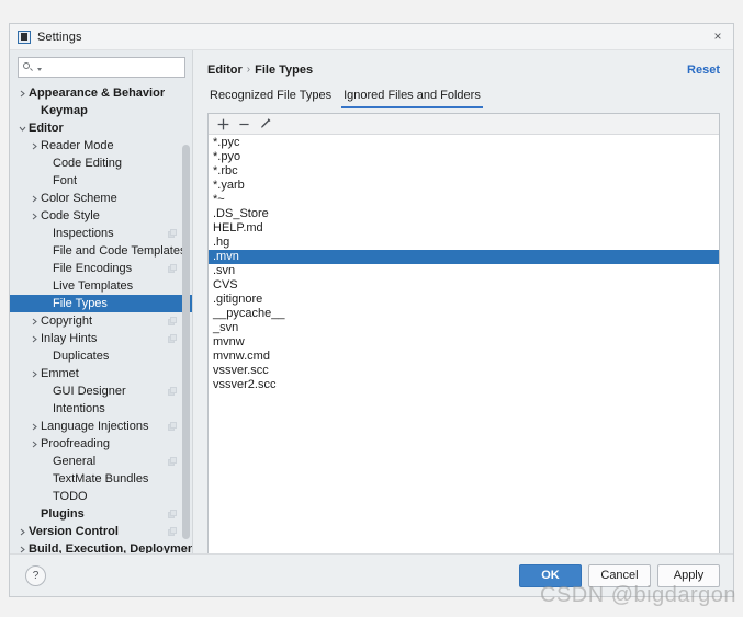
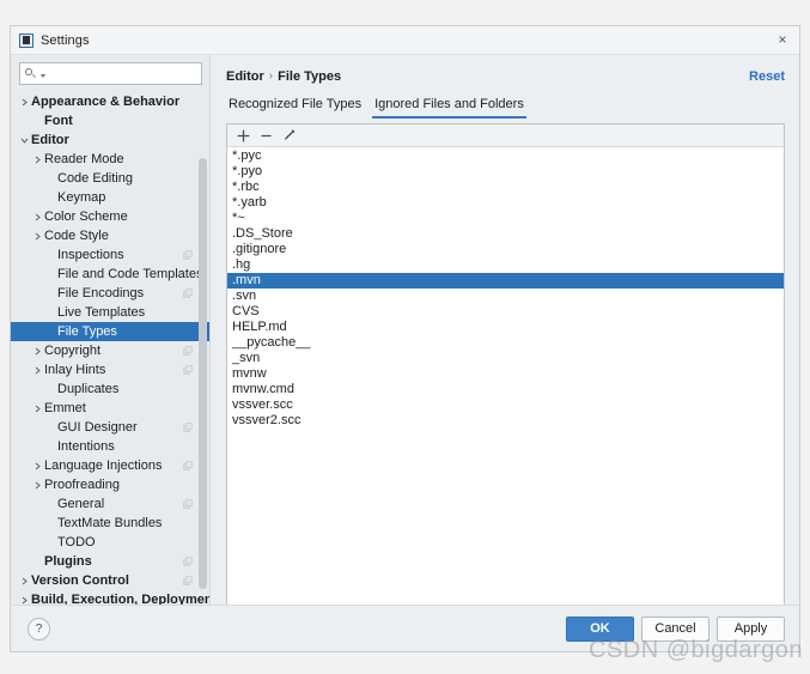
  Settings
  ×
  Appearance & Behavior
- Keymap
+ Font
  Editor
  Reader Mode
  Code Editing
- Font
+ Keymap
  Color Scheme
  Code Style
  Inspections
  File and Code Template
  File Encodings
  Live Templates
  File Types
  Copyright
  Inlay Hints
  Duplicates
  Emmet
  GUI Designer
  Intentions
  Language Injections
  Proofreading
  General
  TextMate Bundles
  TODO
  Plugins
  Version Control
  Build, Execution, Deploymen
  Editor
  ›
  File Types
  Reset
  Recognized File Types
  Ignored Files and Folders
  *.pyc
  *.pyo
  *.rbc
  *.yarb
  *~
  .DS_Store
- HELP.md
+ .gitignore
  .hg
  .mvn
  .svn
  CVS
- .gitignore
+ HELP.md
  __pycache__
  _svn
  mvnw
  mvnw.cmd
  vssver.scc
  vssver2.scc
  ?
  OK
  Cancel
  Apply
  CSDN @bigdargon
